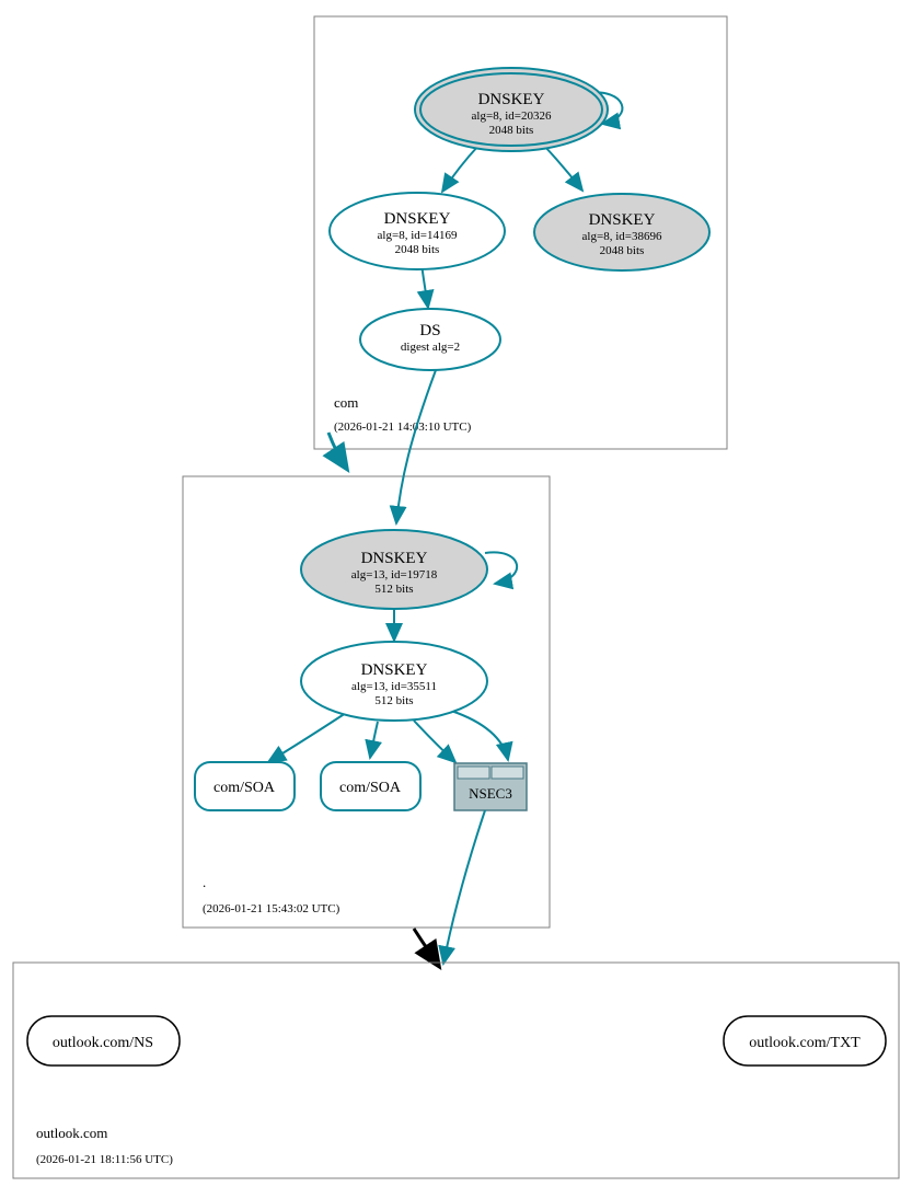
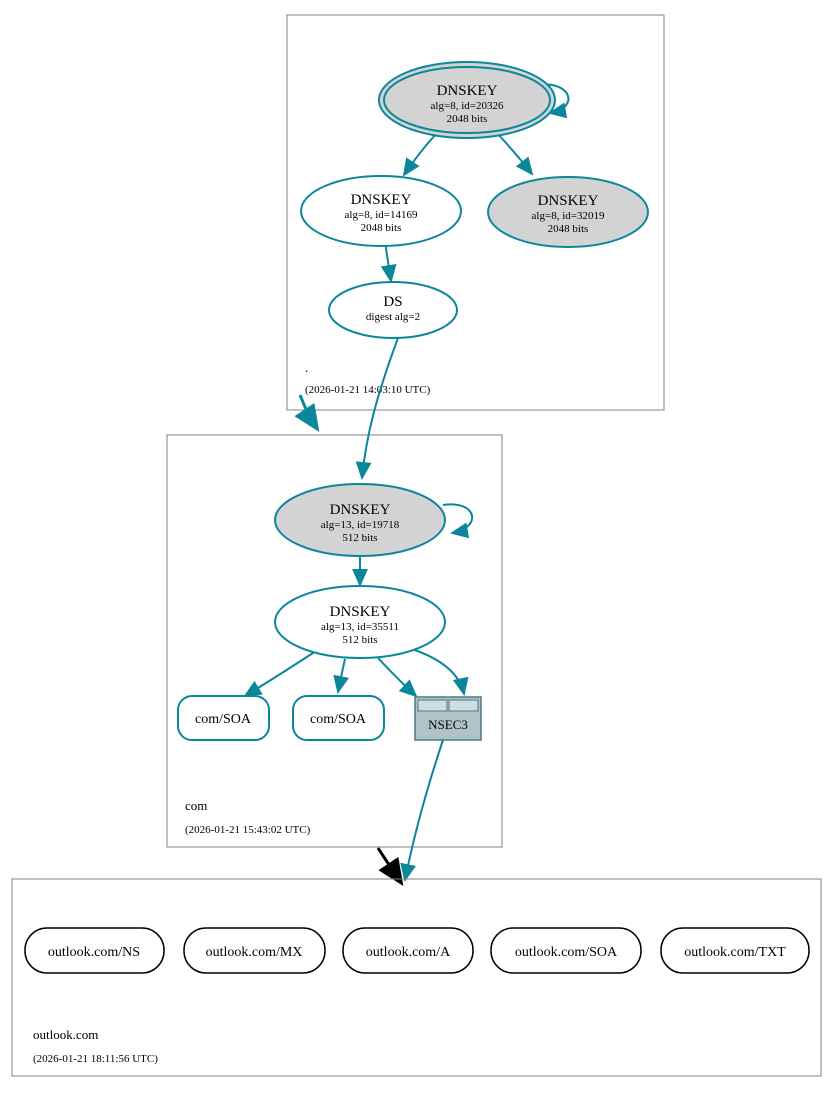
  DNSKEY
  alg=8, id=20326
  2048 bits
  DNSKEY
  alg=8, id=14169
  2048 bits
  DNSKEY
- alg=8, id=38696
+ alg=8, id=32019
  2048 bits
  DS
  digest alg=2
- com
+ .
  (2026-01-21 14:3:10 UTC)
  DNSKEY
  alg=13, id=19718
  512 bits
  DNSKEY
  alg=13, id=35511
  512 bits
  com/SOA
  com/SOA
  NSEC3
- .
+ com
  (2026-01-21 15:43:02 UTC)
  outlook.com/NS
+ outlook.com/MX
+ outlook.com/A
+ outlook.com/SOA
  outlook.com/TXT
  outlook.com
  (2026-01-21 18:11:56 UTC)
